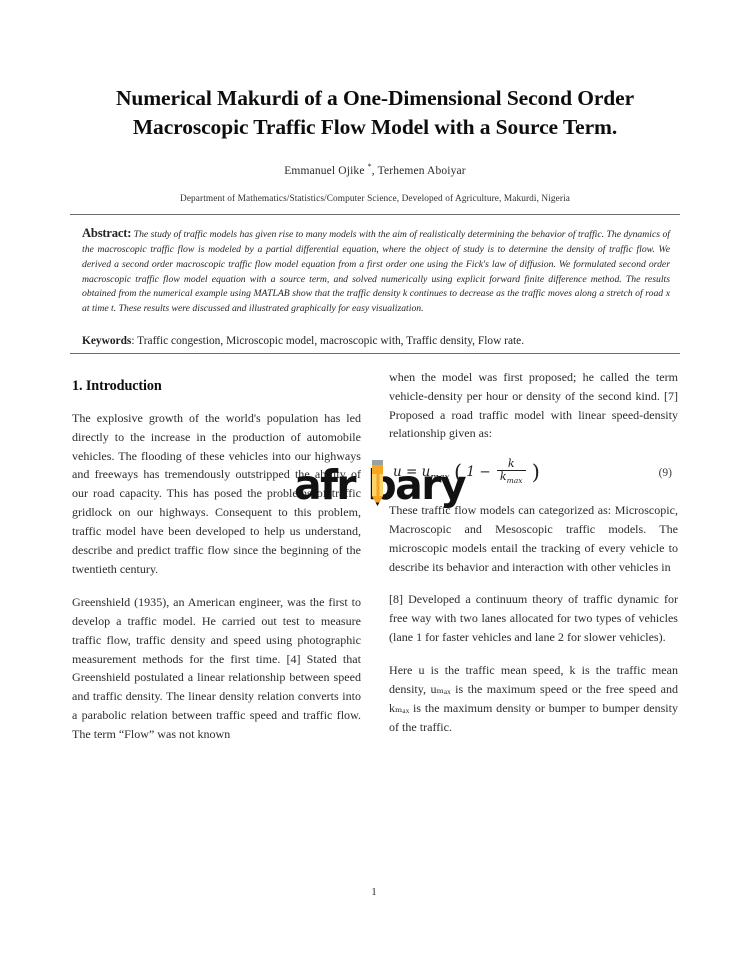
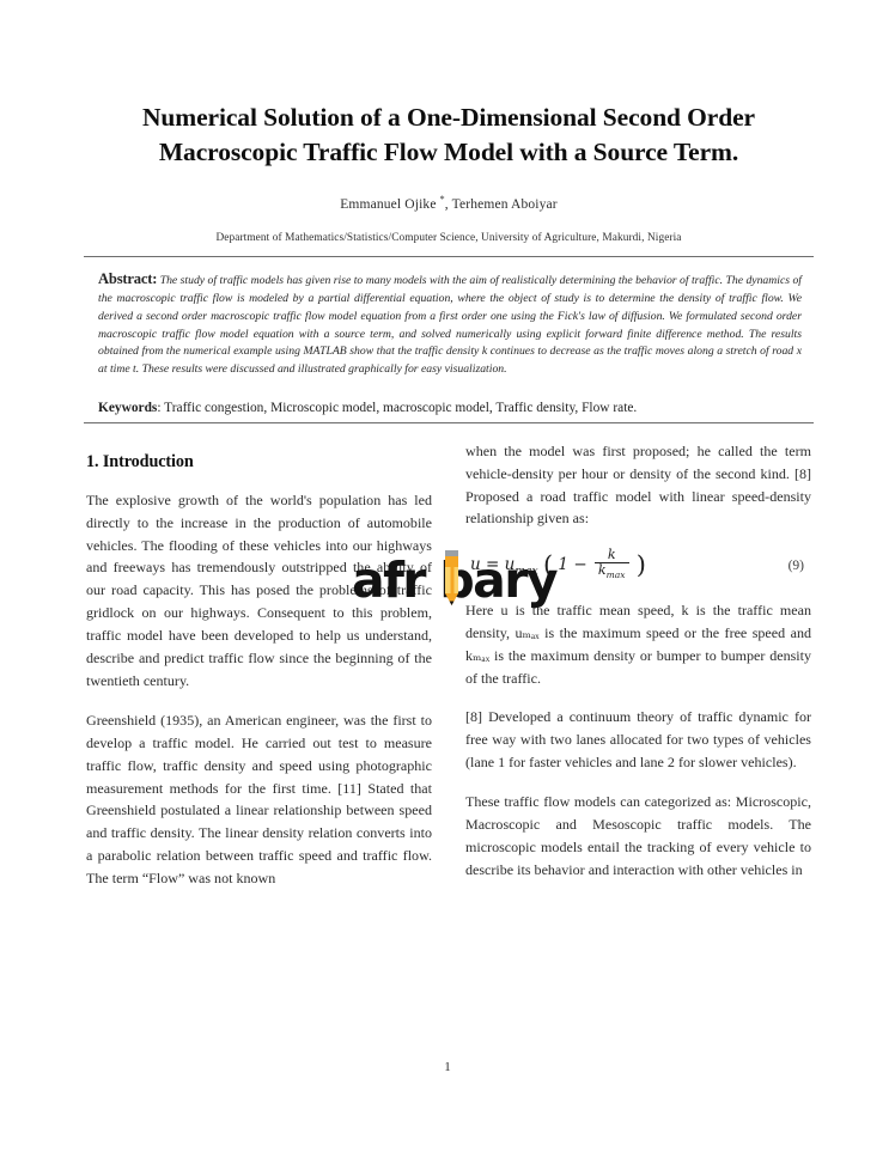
- Numerical Makurdi of a One-Dimensional Second Order Macroscopic Traffic Flow Model with a Source Term.
+ Numerical Solution of a One-Dimensional Second Order Macroscopic Traffic Flow Model with a Source Term.
  Emmanuel Ojike *, Terhemen Aboiyar
- Department of Mathematics/Statistics/Computer Science, Developed of Agriculture, Makurdi, Nigeria
+ Department of Mathematics/Statistics/Computer Science, University of Agriculture, Makurdi, Nigeria
  Abstract: The study of traffic models has given rise to many models with the aim of realistically determining the behavior of traffic. The dynamics of the macroscopic traffic flow is modeled by a partial differential equation, where the object of study is to determine the density of traffic flow. We derived a second order macroscopic traffic flow model equation from a first order one using the Fick's law of diffusion. We formulated second order macroscopic traffic flow model equation with a source term, and solved numerically using explicit forward finite difference method. The results obtained from the numerical example using MATLAB show that the traffic density k continues to decrease as the traffic moves along a stretch of road x at time t. These results were discussed and illustrated graphically for easy visualization.
- Keywords: Traffic congestion, Microscopic model, macroscopic with, Traffic density, Flow rate.
+ Keywords: Traffic congestion, Microscopic model, macroscopic model, Traffic density, Flow rate.
  1. Introduction
  The explosive growth of the world's population has led directly to the increase in the production of automobile vehicles. The flooding of these vehicles into our highways and freeways has tremendously outstripped the ability of our road capacity. This has posed the problems of traffic gridlock on our highways. Consequent to this problem, traffic model have been developed to help us understand, describe and predict traffic flow since the beginning of the twentieth century.
- Greenshield (1935), an American engineer, was the first to develop a traffic model. He carried out test to measure traffic flow, traffic density and speed using photographic measurement methods for the first time. [4] Stated that Greenshield postulated a linear relationship between speed and traffic density. The linear density relation converts into a parabolic relation between traffic speed and traffic flow. The term “Flow” was not known
+ Greenshield (1935), an American engineer, was the first to develop a traffic model. He carried out test to measure traffic flow, traffic density and speed using photographic measurement methods for the first time. [11] Stated that Greenshield postulated a linear relationship between speed and traffic density. The linear density relation converts into a parabolic relation between traffic speed and traffic flow. The term “Flow” was not known
- when the model was first proposed; he called the term vehicle-density per hour or density of the second kind. [7] Proposed a road traffic model with linear speed-density relationship given as:
+ when the model was first proposed; he called the term vehicle-density per hour or density of the second kind. [8] Proposed a road traffic model with linear speed-density relationship given as:
  u = umax ( 1 −
  k
  kmax
  )
  (9)
- These traffic flow models can categorized as: Microscopic, Macroscopic and Mesoscopic traffic models. The microscopic models entail the tracking of every vehicle to describe its behavior and interaction with other vehicles in
+ Here u is the traffic mean speed, k is the traffic mean density, uₘₐₓ is the maximum speed or the free speed and kₘₐₓ is the maximum density or bumper to bumper density of the traffic.
  [8] Developed a continuum theory of traffic dynamic for free way with two lanes allocated for two types of vehicles (lane 1 for faster vehicles and lane 2 for slower vehicles).
- Here u is the traffic mean speed, k is the traffic mean density, uₘₐₓ is the maximum speed or the free speed and kₘₐₓ is the maximum density or bumper to bumper density of the traffic.
+ These traffic flow models can categorized as: Microscopic, Macroscopic and Mesoscopic traffic models. The microscopic models entail the tracking of every vehicle to describe its behavior and interaction with other vehicles in
  afr ary
  1
